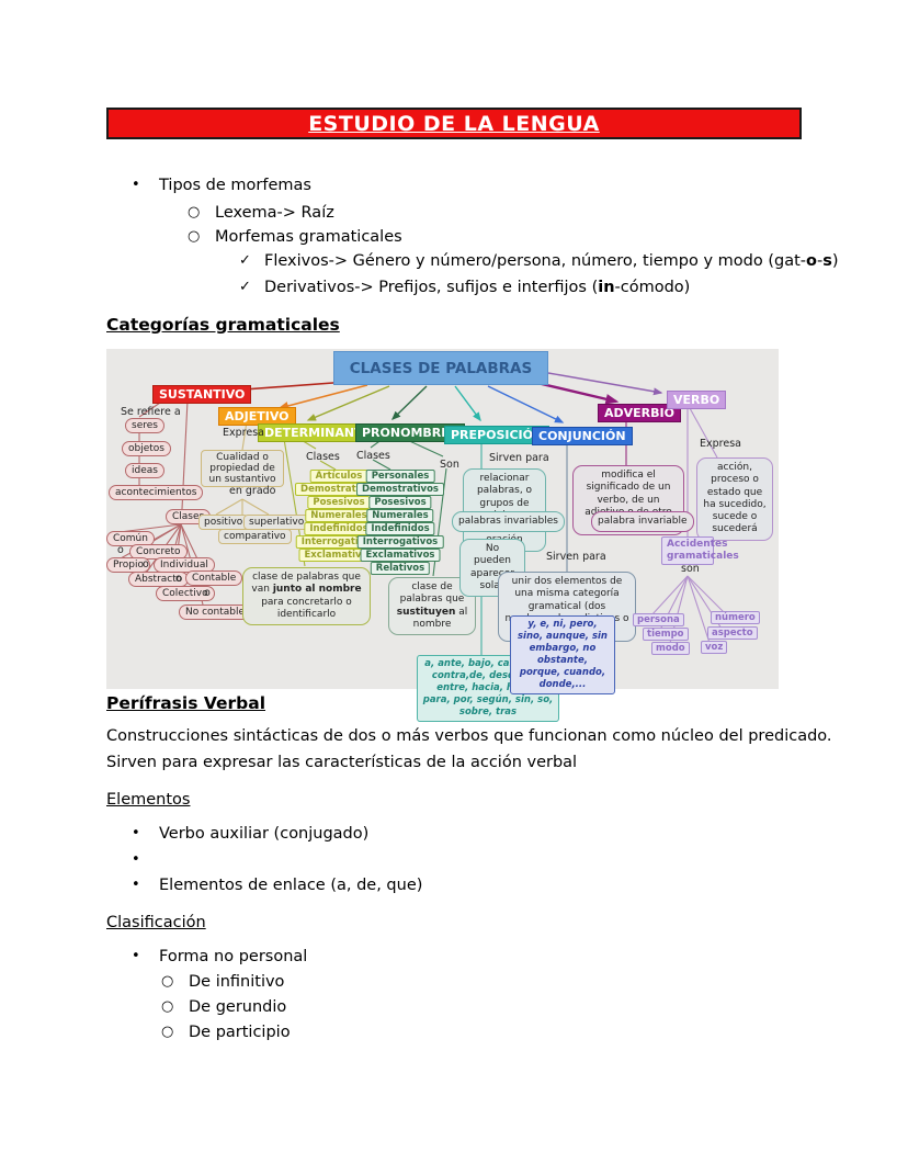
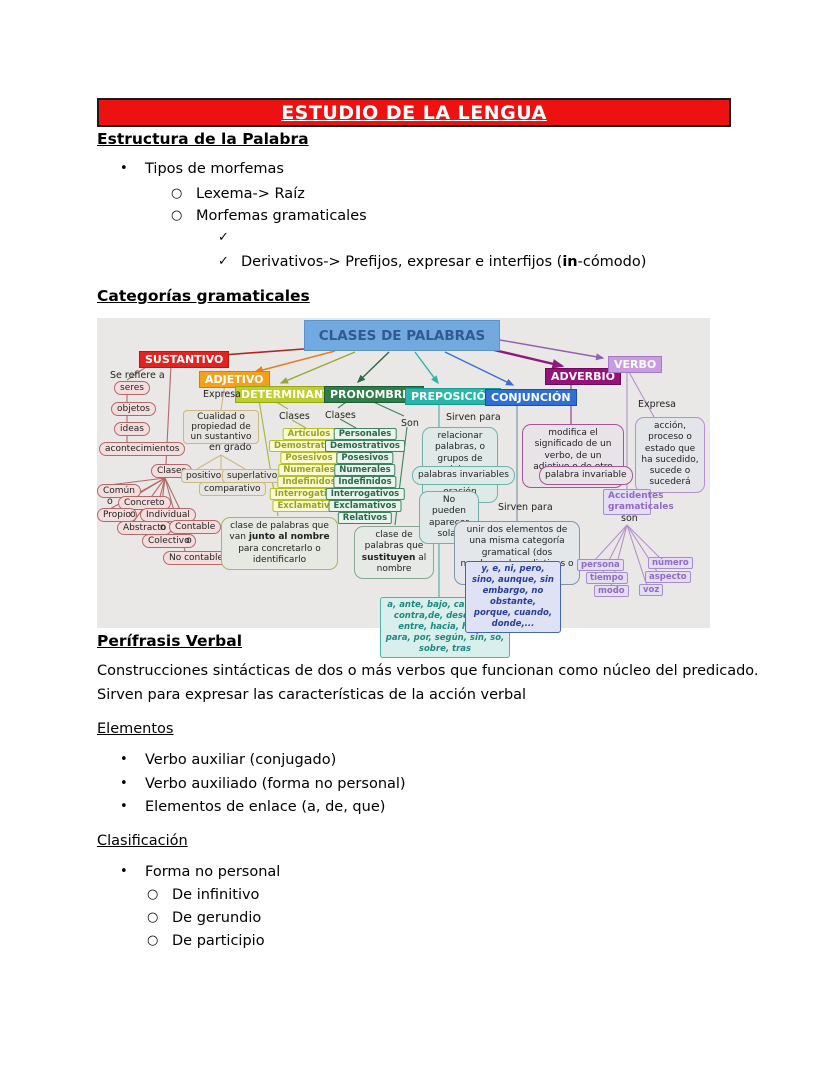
  ESTUDIO DE LA LENGUA
+ Estructura de la Palabra
  •
  Tipos de morfemas
  ○
  Lexema-> Raíz
  ○
  Morfemas gramaticales
  ✓
- Flexivos-> Género y número/persona, número, tiempo y modo (gat-o-s)
  ✓
- Derivativos-> Prefijos, sufijos e interfijos (in-cómodo)
+ Derivativos-> Prefijos, expresar e interfijos (in-cómodo)
  Categorías gramaticales
  CLASES DE PALABRAS
  SUSTANTIVO
  ADJETIVO
  DETERMINAN
  PRONOMBR
  PREPOSICIÓ
  CONJUNCIÓN
  ADVERBIO
  VERBO
  Se refiere a
  seres
  objetos
  ideas
  acontecimientos
  Clase
  Común
  Concreto
  Propio
  Individual
  Abstracto
  Contable
  Colectivo
  No contabl
  o
  o
  o
  o
  Expresa
  Cualidad o propiedad de un sustantivo
  en grado
  positivo
  superlativo
  comparativo
  Clases
  Artículos
  Posesivos
  Numerales
  Indefinido
  Interrogat
  Exclamativ
  clase de palabras que van junto al nombre para concretarlo o identificarlo
  Clases
  Son
  Personales
  Demostrativos
  Posesivos
  Numerales
  Indefinidos
  Interrogativos
  Exclamativos
  Relativos
  clase de palabras que sustituyen al nombre
  Sirven para
  palabras invariables
  No pueden apare sola
  a, ante, bajo, ca contra,de, des entre, hacia, para, por, según, sin, so, sobre, tras
  Sirven para
  y, e, ni, pero, sino, aunque, sin embargo, no obstante, porque, cuando, donde,...
  palabra invariable
  Expresa
  acción, proceso o estado que ha sucedido, sucede o sucederá
  Accidentes gramaticales
  son
  persona
  tiempo
  modo
  número
  aspecto
  voz
  Perífrasis Verbal
  Construcciones sintácticas de dos o más verbos que funcionan como núcleo del predicado.
  Sirven para expresar las características de la acción verbal
  Elementos
  •
  Verbo auxiliar (conjugado)
  •
+ Verbo auxiliado (forma no personal)
  •
  Elementos de enlace (a, de, que)
  Clasificación
  •
  Forma no personal
  ○
  De infinitivo
  ○
  De gerundio
  ○
  De participio
